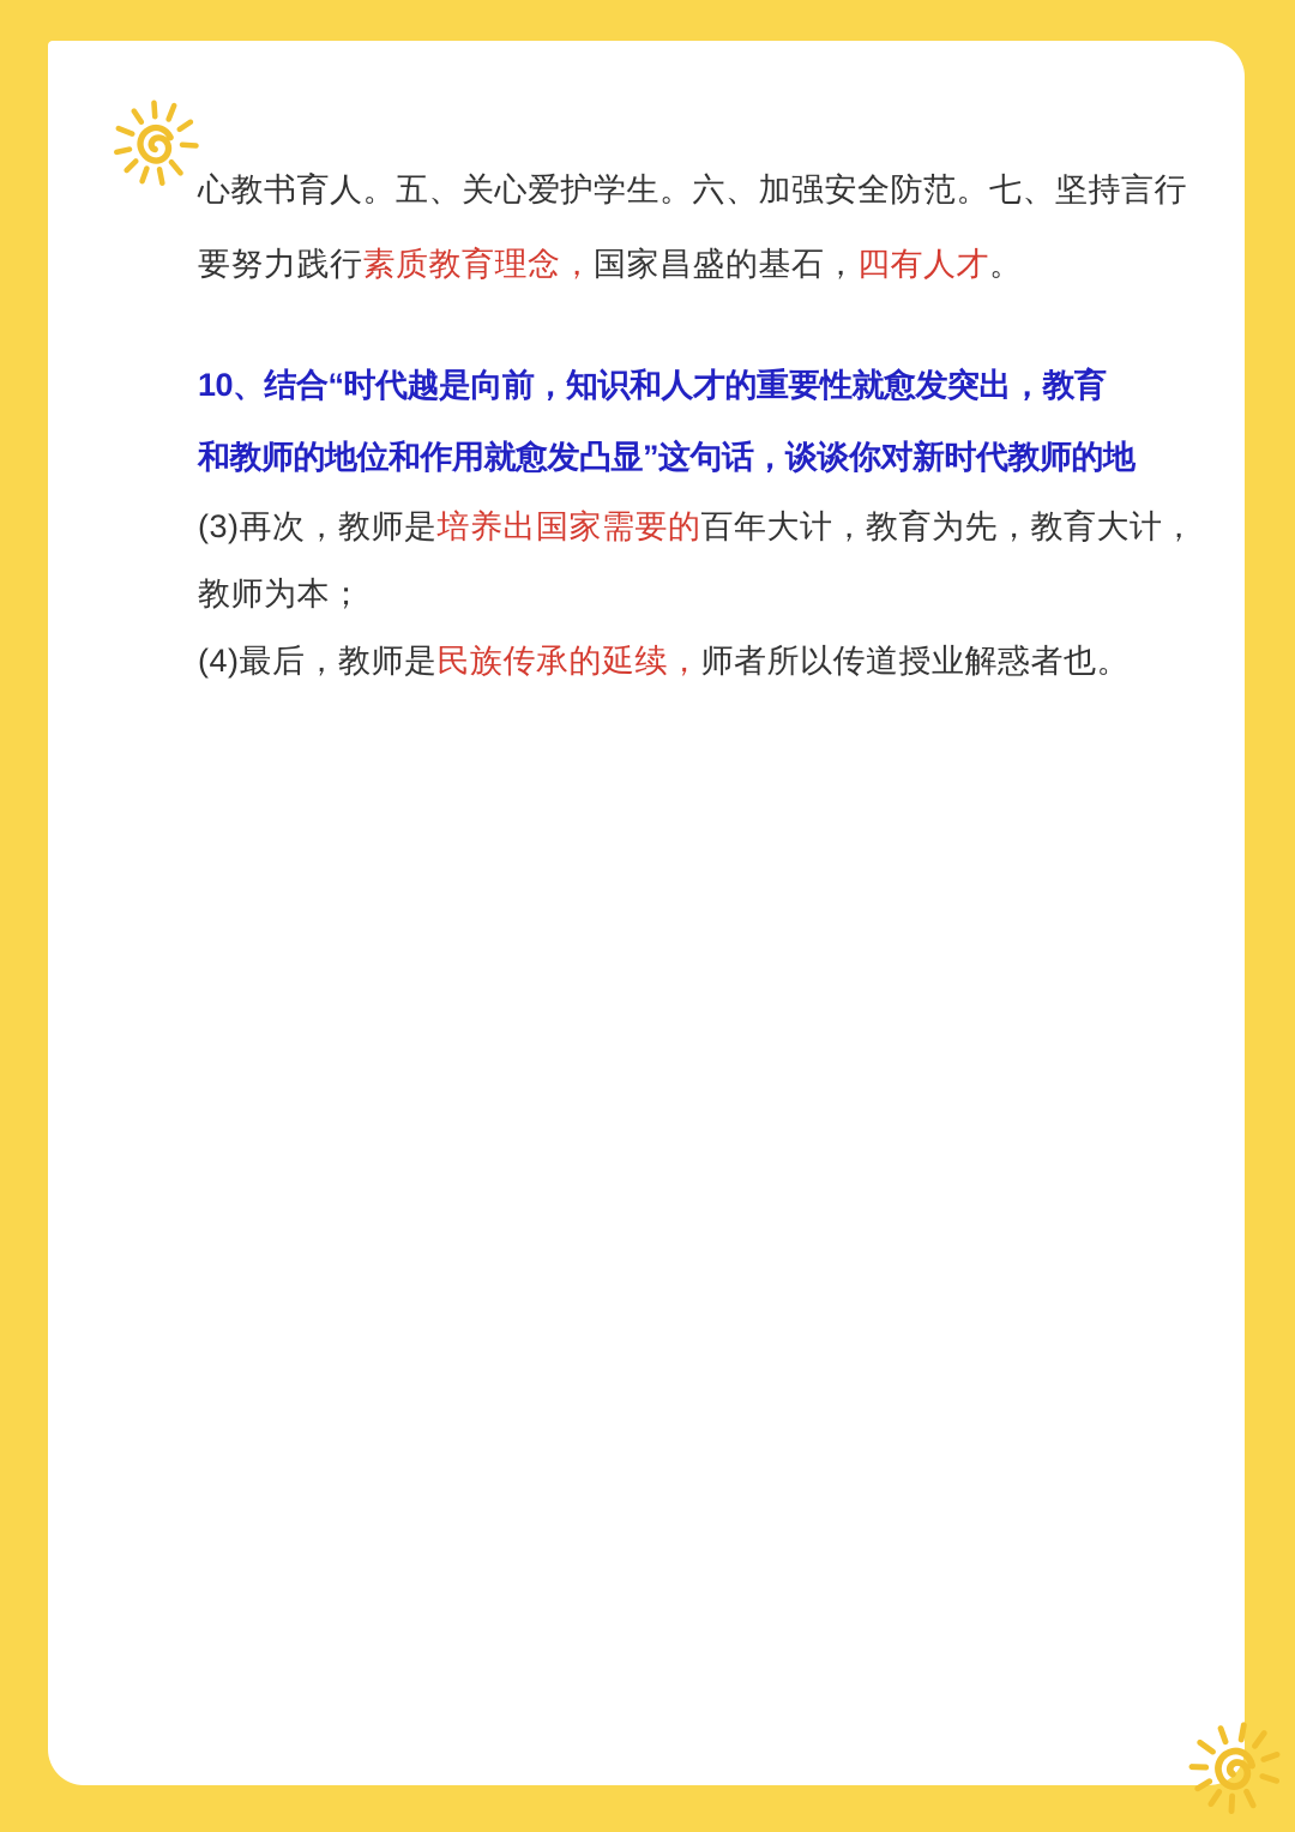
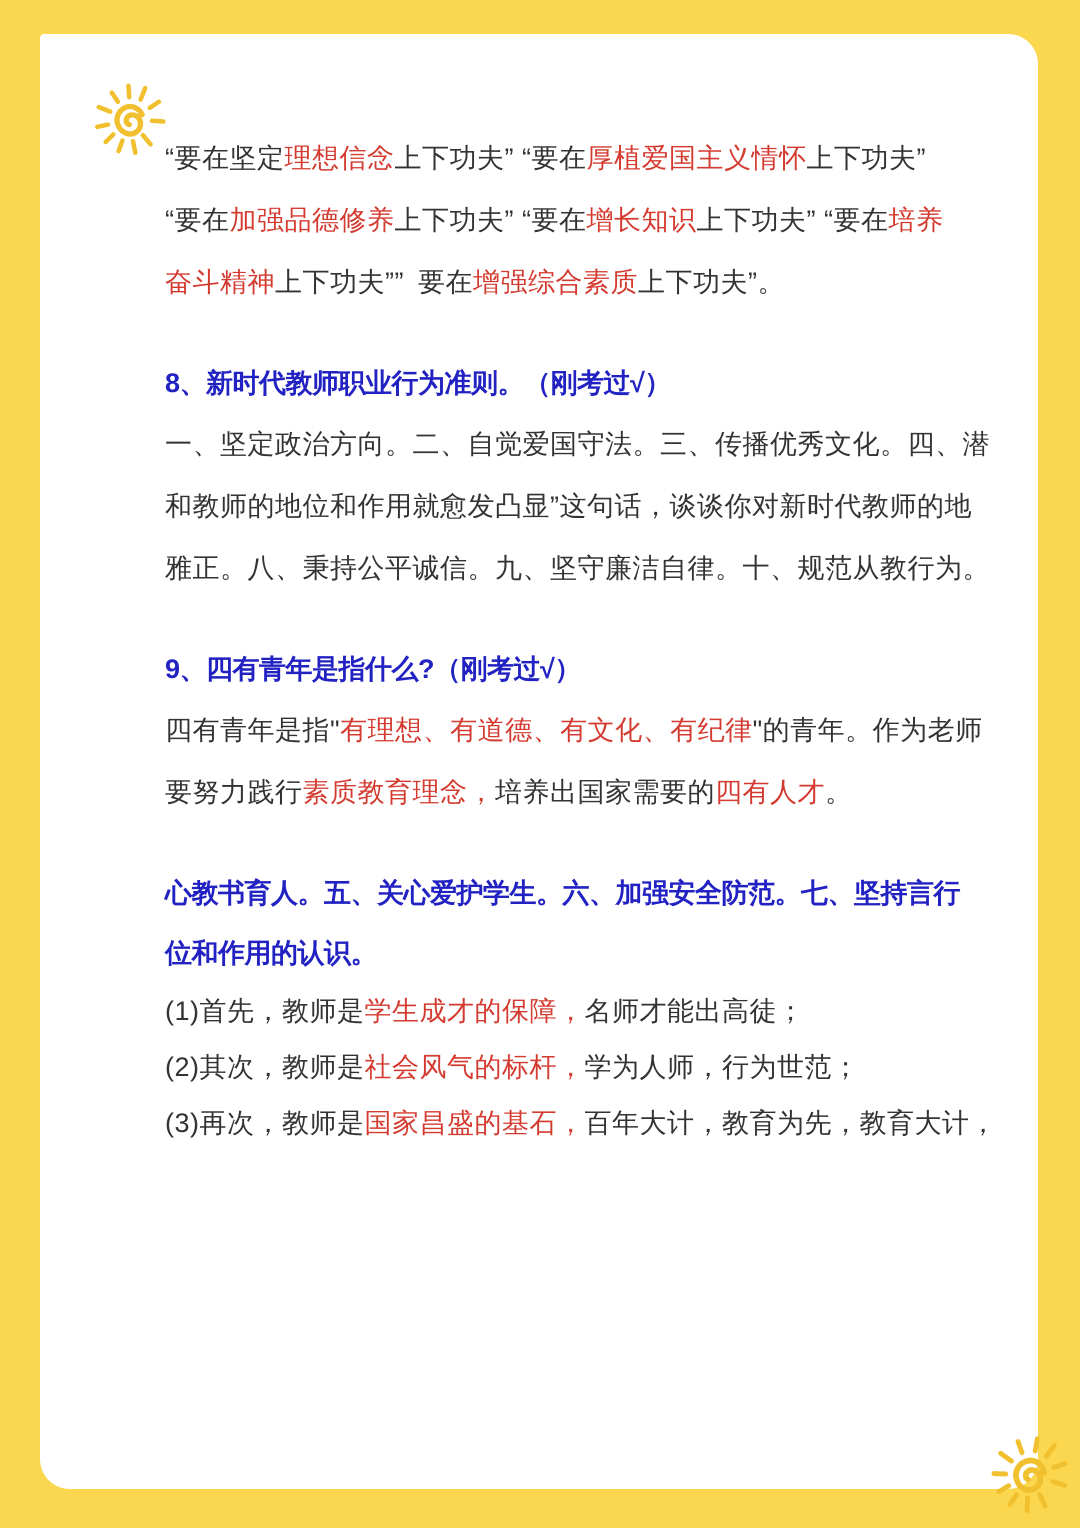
+ “要在坚定理想信念上下功夫” “要在厚植爱国主义情怀上下功夫”
+ “要在加强品德修养上下功夫” “要在增长知识上下功夫” “要在培养
+ 奋斗精神上下功夫”” 要在增强综合素质上下功夫”。
+ 8、新时代教师职业行为准则。（刚考过√）
+ 一、坚定政治方向。二、自觉爱国守法。三、传播优秀文化。四、潜
- 心教书育人。五、关心爱护学生。六、加强安全防范。七、坚持言行
+ 和教师的地位和作用就愈发凸显”这句话，谈谈你对新时代教师的地
+ 雅正。八、秉持公平诚信。九、坚守廉洁自律。十、规范从教行为。
+ 9、四有青年是指什么?（刚考过√）
+ 四有青年是指"有理想、有道德、有文化、有纪律"的青年。作为老师
- 要努力践行素质教育理念，国家昌盛的基石，四有人才。
+ 要努力践行素质教育理念，培养出国家需要的四有人才。
- 10、结合“时代越是向前，知识和人才的重要性就愈发突出，教育
- 和教师的地位和作用就愈发凸显”这句话，谈谈你对新时代教师的地
+ 心教书育人。五、关心爱护学生。六、加强安全防范。七、坚持言行
+ 位和作用的认识。
+ (1)首先，教师是学生成才的保障，名师才能出高徒；
+ (2)其次，教师是社会风气的标杆，学为人师，行为世范；
- (3)再次，教师是培养出国家需要的百年大计，教育为先，教育大计，
+ (3)再次，教师是国家昌盛的基石，百年大计，教育为先，教育大计，
- 教师为本；
- (4)最后，教师是民族传承的延续，师者所以传道授业解惑者也。
